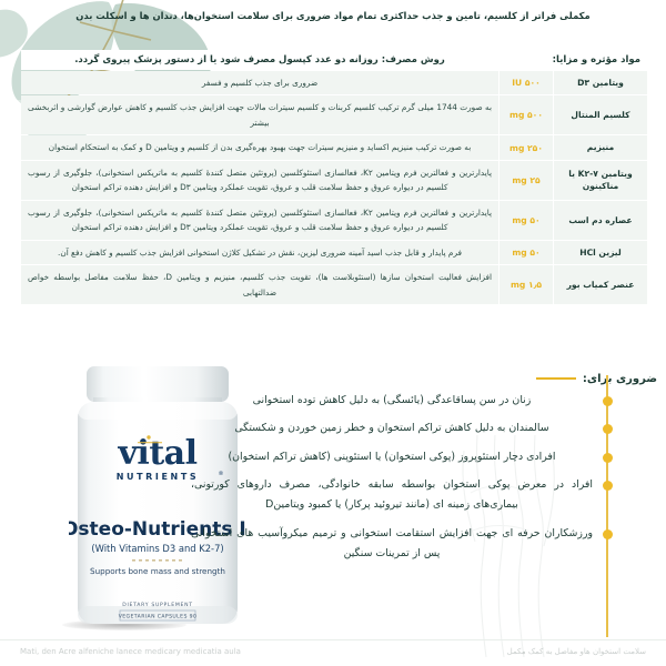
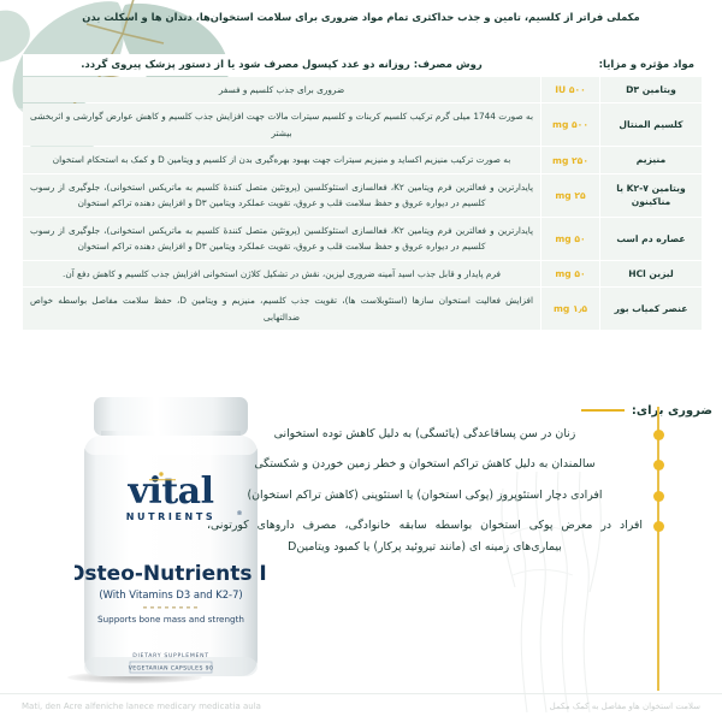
  مکملی فراتر از کلسیم، تامین و جذب حداکثری تمام مواد ضروری برای سلامت استخوان‌ها، دندان ها و اسکلت بدن
  مواد مؤثره و مزایا:		روش مصرف: روزانه دو عدد کپسول مصرف شود یا از دستور پزشک پیروی گردد.
  ویتامین D۳	۵۰۰ IU	ضروری برای جذب کلسیم و فسفر
  کلسیم المنتال	۵۰۰ mg	به صورت 1744 میلی گرم ترکیب کلسیم کربنات و کلسیم سیترات مالات جهت افزایش جذب کلسیم و کاهش عوارض گوارشی و اثربخشی بیشتر
  منیزیم	۲۵۰ mg	به صورت ترکیب منیزیم اکساید و منیزیم سیترات جهت بهبود بهره‌گیری بدن از کلسیم و ویتامین D و کمک به استحکام استخوان
  ویتامین K۲-۷ یا مناکینون	۲۵ mg	پایدارترین و فعالترین فرم ویتامین K۲، فعالسازی استئوکلسین (پروتئین متصل کنندهٔ کلسیم به ماتریکس استخوانی)، جلوگیری از رسوب کلسیم در دیواره عروق و حفظ سلامت قلب و عروق، تقویت عملکرد ویتامین D۳ و افزایش دهنده تراکم استخوان
  عصاره دم اسب	۵۰ mg	پایدارترین و فعالترین فرم ویتامین K۲، فعالسازی استئوکلسین (پروتئین متصل کنندهٔ کلسیم به ماتریکس استخوانی)، جلوگیری از رسوب کلسیم در دیواره عروق و حفظ سلامت قلب و عروق، تقویت عملکرد ویتامین D۳ و افزایش دهنده تراکم استخوان
  لیزین HCl	۵۰ mg	فرم پایدار و قابل جذب اسید آمینه ضروری لیزین، نقش در تشکیل کلاژن استخوانی افزایش جذب کلسیم و کاهش دفع آن.
  عنصر کمیاب بور	۱٫۵ mg	افزایش فعالیت استخوان سازها (استئوبلاست ها)، تقویت جذب کلسیم، منیزیم و ویتامین D، حفظ سلامت مفاصل بواسطه خواص ضدالتهابی
  vital
  NUTRIENTS
  Osteo-Nutrients I
  (With Vitamins D3 and K2-7)
  Supports bone mass and strength
  ضروری برای:
  زنان در سن پساقاعدگی (یائسگی) به دلیل کاهش توده استخوانی
  سالمندان به دلیل کاهش تراکم استخوان و خطر زمین خوردن و شکستگی
  افرادی دچار استئوپروز (پوکی استخوان) یا استئوپنی (کاهش تراکم استخوان)
  افراد در معرض پوکی استخوان بواسطه سابقه خانوادگی، مصرف داروهای کورتونی، بیماری‌های زمینه ای (مانند تیروئید پرکار) یا کمبود ویتامینD
- ورزشکاران حرفه ای جهت افزایش استقامت استخوانی و ترمیم میکروآسیب های استخوانی پس از تمرینات سنگین
  سلامت استخوان هاو مفاصل به کمک مکمل
  Mati, den Acre alfeniche lanece medicary medicatia aula
